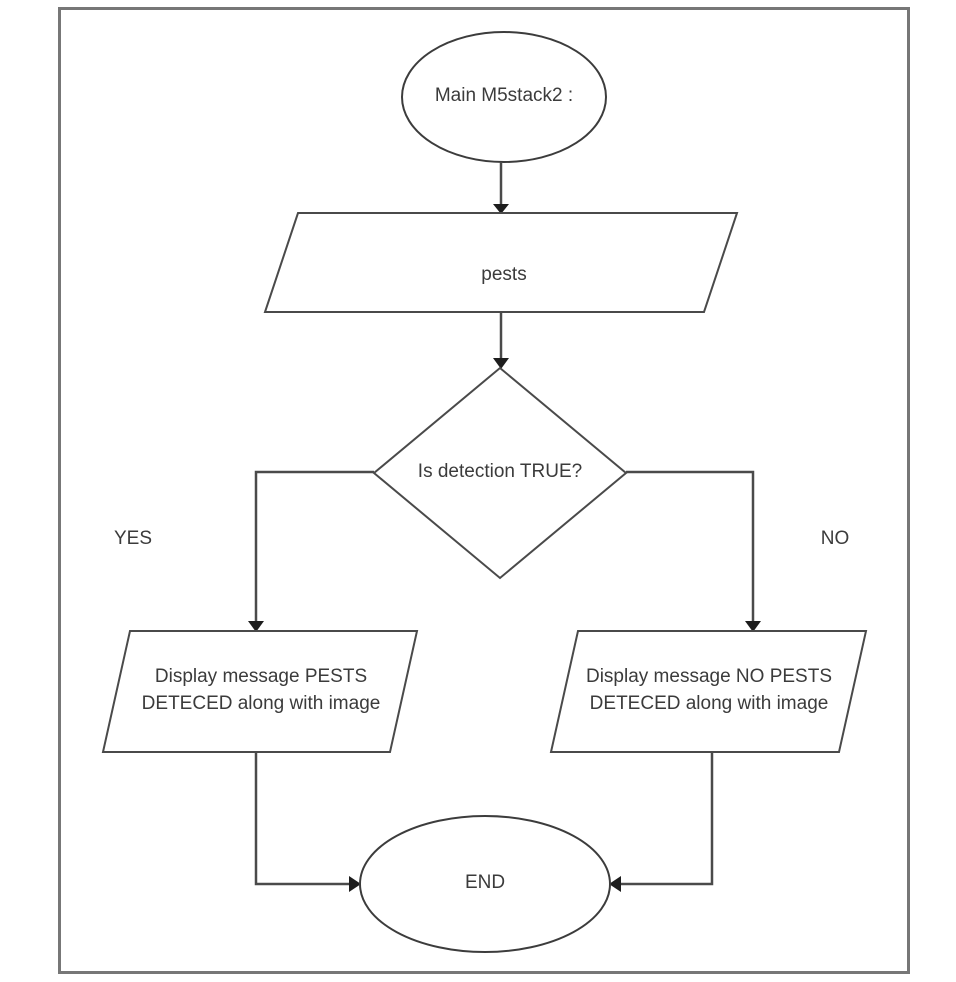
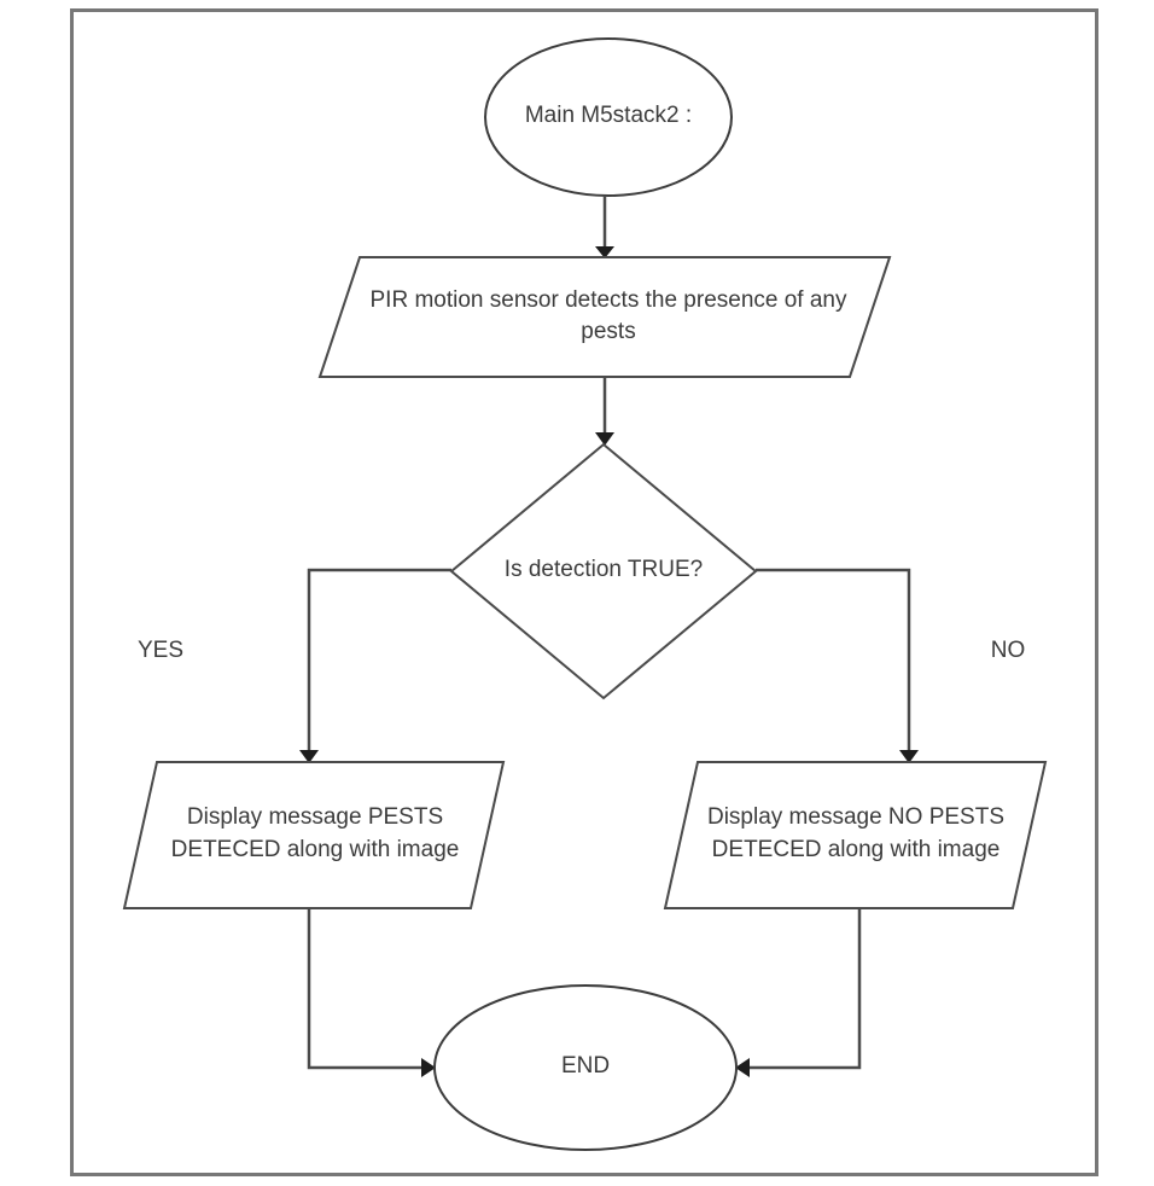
  Main M5stack2 :
+ PIR motion sensor detects the presence of any
  pests
  Is detection TRUE?
  YES
  NO
  Display message PESTS
  DETECED along with image
  Display message NO PESTS
  DETECED along with image
  END
